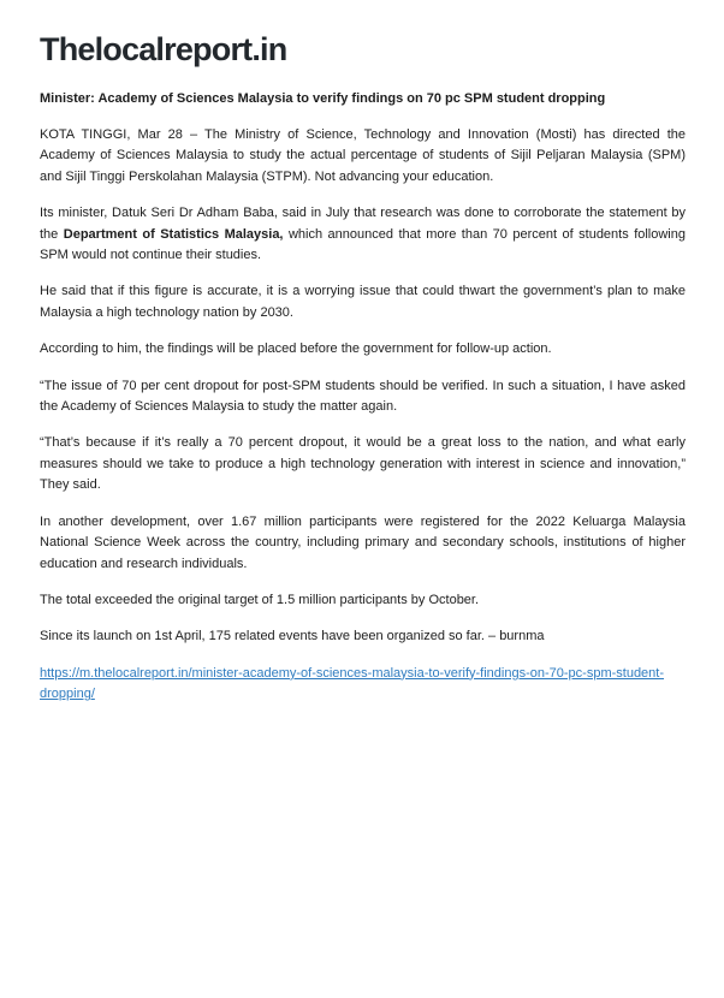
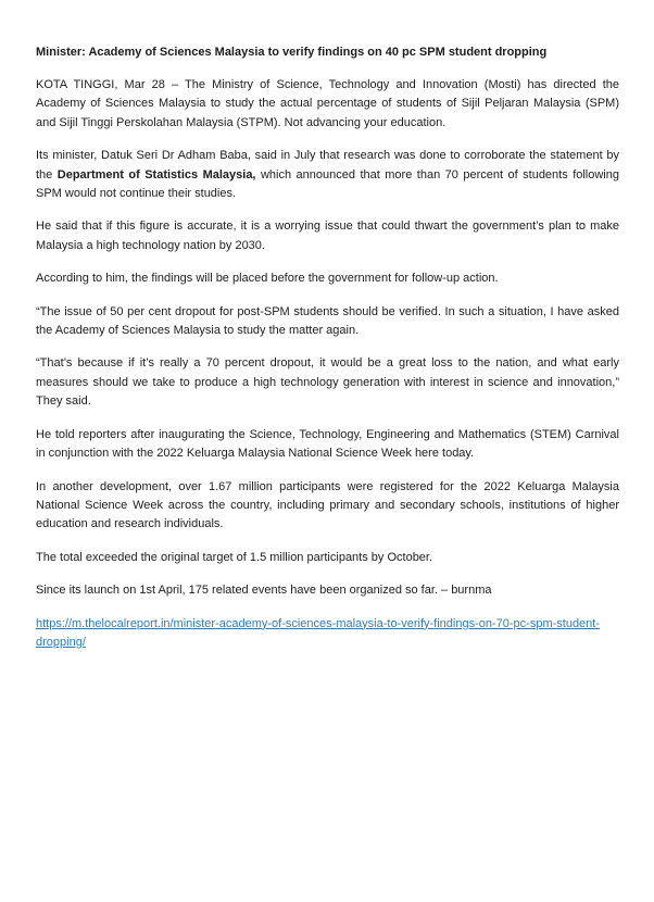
- Thelocalreport.in
- Minister: Academy of Sciences Malaysia to verify findings on 70 pc SPM student dropping
+ Minister: Academy of Sciences Malaysia to verify findings on 40 pc SPM student dropping
  KOTA TINGGI, Mar 28 – The Ministry of Science, Technology and Innovation (Mosti) has directed the Academy of Sciences Malaysia to study the actual percentage of students of Sijil Peljaran Malaysia (SPM) and Sijil Tinggi Perskolahan Malaysia (STPM). Not advancing your education.
  Its minister, Datuk Seri Dr Adham Baba, said in July that research was done to corroborate the statement by the Department of Statistics Malaysia, which announced that more than 70 percent of students following SPM would not continue their studies.
  He said that if this figure is accurate, it is a worrying issue that could thwart the government’s plan to make Malaysia a high technology nation by 2030.
  According to him, the findings will be placed before the government for follow-up action.
- “The issue of 70 per cent dropout for post-SPM students should be verified. In such a situation, I have asked the Academy of Sciences Malaysia to study the matter again.
+ “The issue of 50 per cent dropout for post-SPM students should be verified. In such a situation, I have asked the Academy of Sciences Malaysia to study the matter again.
  “That’s because if it’s really a 70 percent dropout, it would be a great loss to the nation, and what early measures should we take to produce a high technology generation with interest in science and innovation,” They said.
+ He told reporters after inaugurating the Science, Technology, Engineering and Mathematics (STEM) Carnival in conjunction with the 2022 Keluarga Malaysia National Science Week here today.
  In another development, over 1.67 million participants were registered for the 2022 Keluarga Malaysia National Science Week across the country, including primary and secondary schools, institutions of higher education and research individuals.
  The total exceeded the original target of 1.5 million participants by October.
  Since its launch on 1st April, 175 related events have been organized so far. – burnma
  https://m.thelocalreport.in/minister-academy-of-sciences-malaysia-to-verify-findings-on-70-pc-spm-student-dropping/
